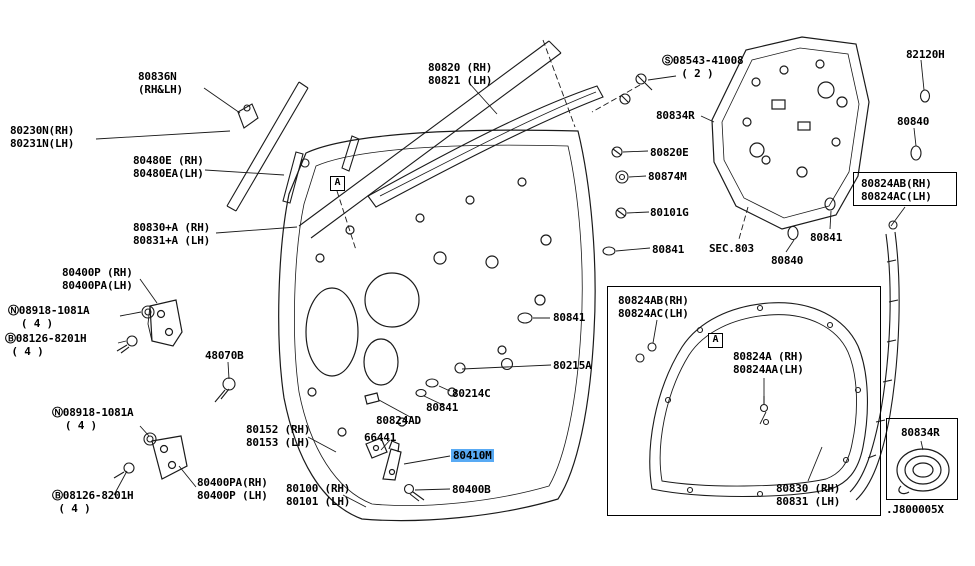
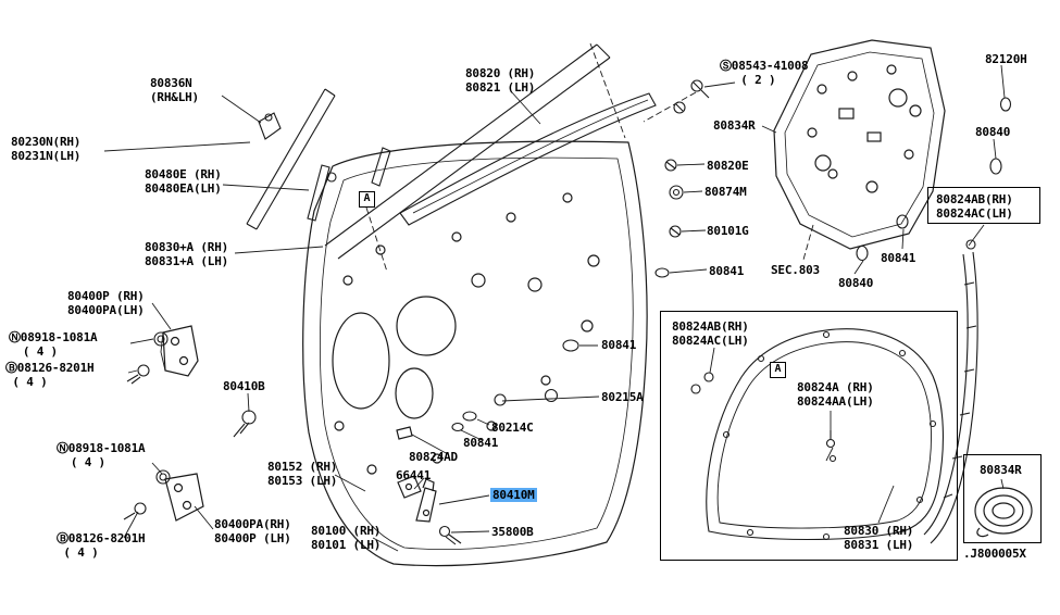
  A
  A
  80836N
  (RH&LH)
  80230N(RH)
  80231N(LH)
  80480E (RH)
  80480EA(LH)
  80830+A (RH)
  80831+A (LH)
  80400P (RH)
  80400PA(LH)
  Ⓝ08918-1081A
  ( 4 )
  Ⓑ08126-8201H
  ( 4 )
- 48070B
+ 80410B
  Ⓝ08918-1081A
  ( 4 )
  80152 (RH)
  80153 (LH)
  80400PA(RH)
  80400P (LH)
  80100 (RH)
  80101 (LH)
  Ⓑ08126-8201H
  ( 4 )
  80820 (RH)
  80821 (LH)
  Ⓢ08543-41008
  ( 2 )
  82120H
  80834R
  80840
  80820E
  80874M
  80824AB(RH)
  80824AC(LH)
  80101G
  80841
  SEC.803
  80840
  80841
  80824AB(RH)
  80824AC(LH)
  80841
  80824A (RH)
  80824AA(LH)
  80215A
  80214C
  80841
  80824AD
  66441
  80410M
- 80400B
+ 35800B
  80830 (RH)
  80831 (LH)
  80834R
  .J800005X
